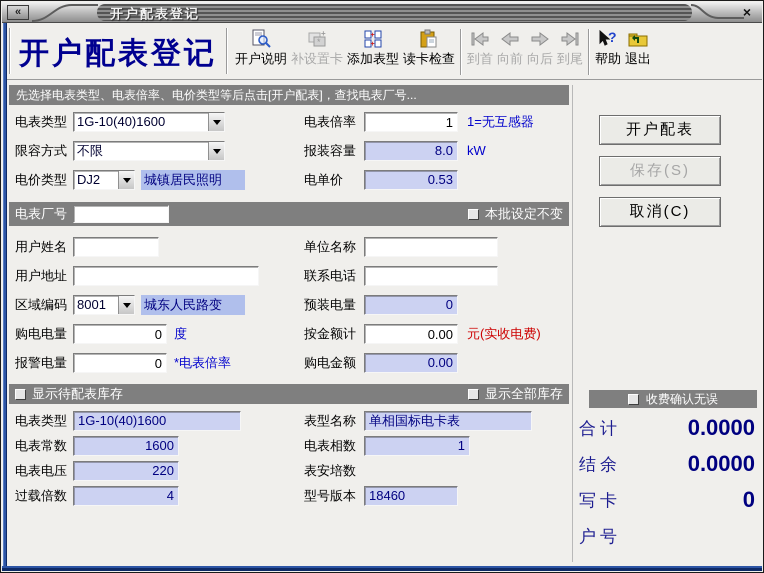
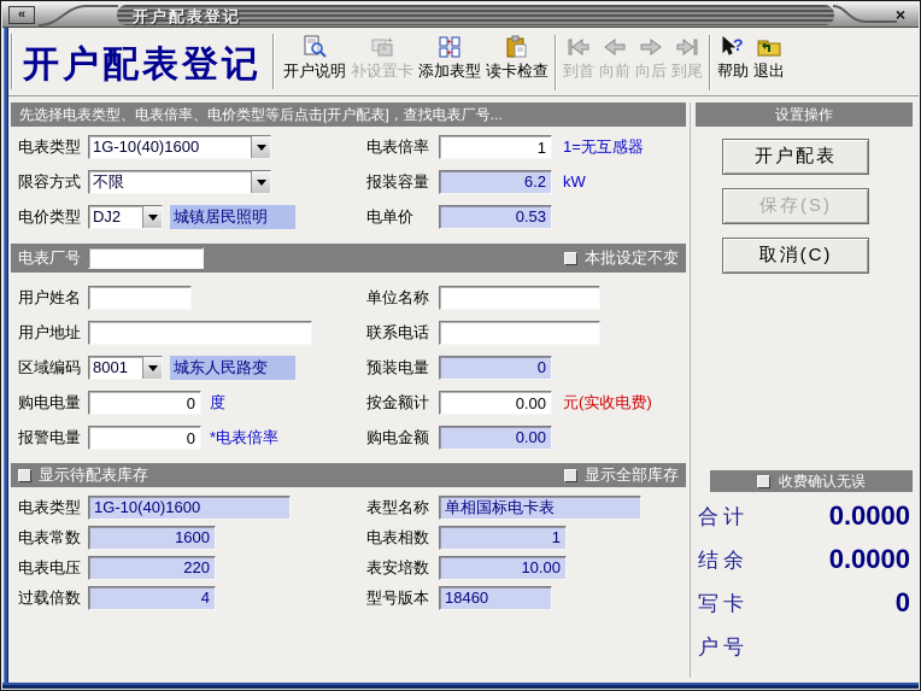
  «
  开户配表登记
  ×
  开户配表登记
  开户说明
  +
  *
  补设置卡
  添加表型
  读卡检查
  到首
  向前
  向后
  到尾
  ?
  帮助
  退出
  先选择电表类型、电表倍率、电价类型等后点击[开户配表]，查找电表厂号...
+ 设置操作
  电表类型
  1G-10(40)1600
  电表倍率
  1
  1=无互感器
  限容方式
  不限
  报装容量
- 8.0
+ 6.2
  kW
  电价类型
  DJ2
  城镇居民照明
  电单价
  0.53
  电表厂号
  本批设定不变
  用户姓名
  单位名称
  用户地址
  联系电话
  区域编码
  8001
  城东人民路变
  预装电量
  0
  购电电量
  0
  度
  按金额计
  0.00
  元(实收电费)
  报警电量
  0
  *电表倍率
  购电金额
  0.00
  显示待配表库存
  显示全部库存
  电表类型
  1G-10(40)1600
  表型名称
  单相国标电卡表
  电表常数
  1600
  电表相数
  1
  电表电压
  220
  表安培数
+ 10.00
  过载倍数
  4
  型号版本
  18460
  开户配表
  保存(S)
  取消(C)
  收费确认无误
  合计
  0.0000
  结余
  0.0000
  写卡
  0
  户号
